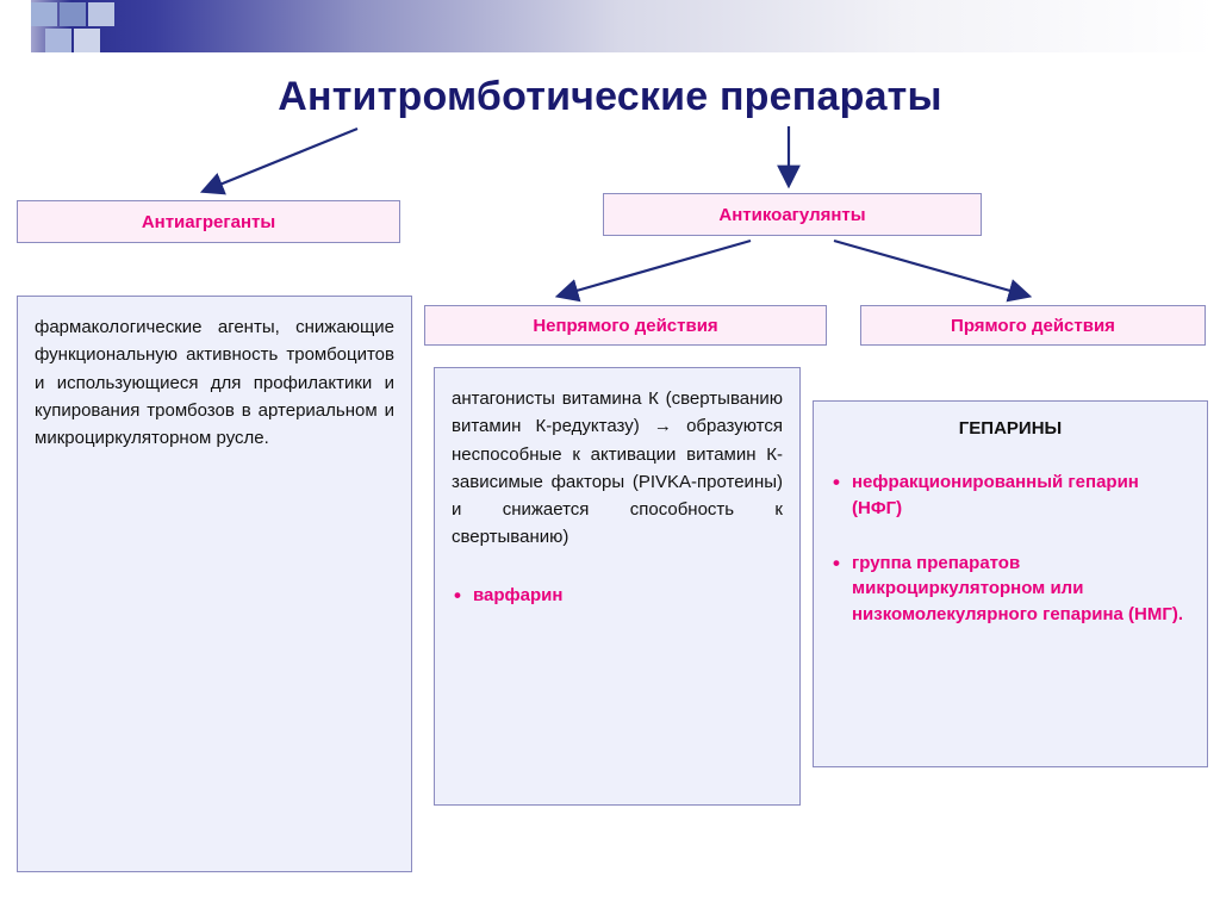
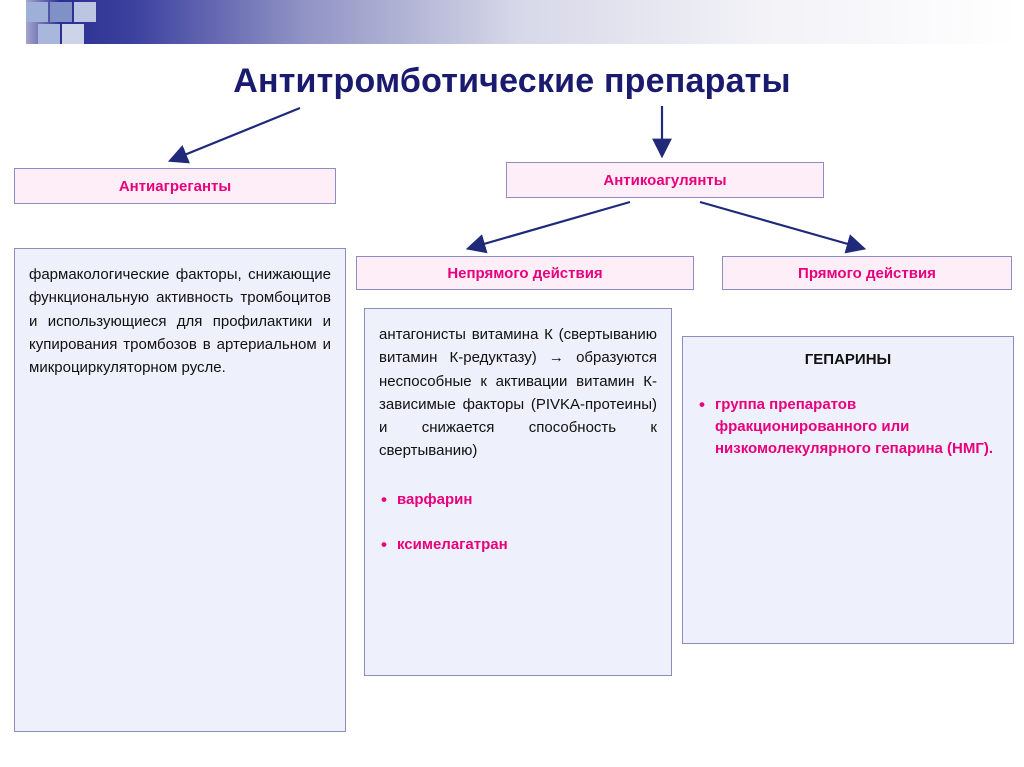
  Антитромботические препараты
  Антиагреганты
  Антикоагулянты
  Непрямого действия
  Прямого действия
- фармакологические агенты, снижающие функциональную активность тромбоцитов и использующиеся для профилактики и купирования тромбозов в артериальном и микроциркуляторном русле.
+ фармакологические факторы, снижающие функциональную активность тромбоцитов и использующиеся для профилактики и купирования тромбозов в артериальном и микроциркуляторном русле.
  антагонисты витамина К (свертыванию витамин К-редуктазу) → образуются неспособные к активации витамин К-зависимые факторы (PIVKA-протеины) и снижается способность к свертыванию)
  варфарин
+ ксимелагатран
  ГЕПАРИНЫ
- нефракционированный гепарин (НФГ)
- группа препаратов микроциркуляторном или низкомолекулярного гепарина (НМГ).
+ группа препаратов фракционированного или низкомолекулярного гепарина (НМГ).
